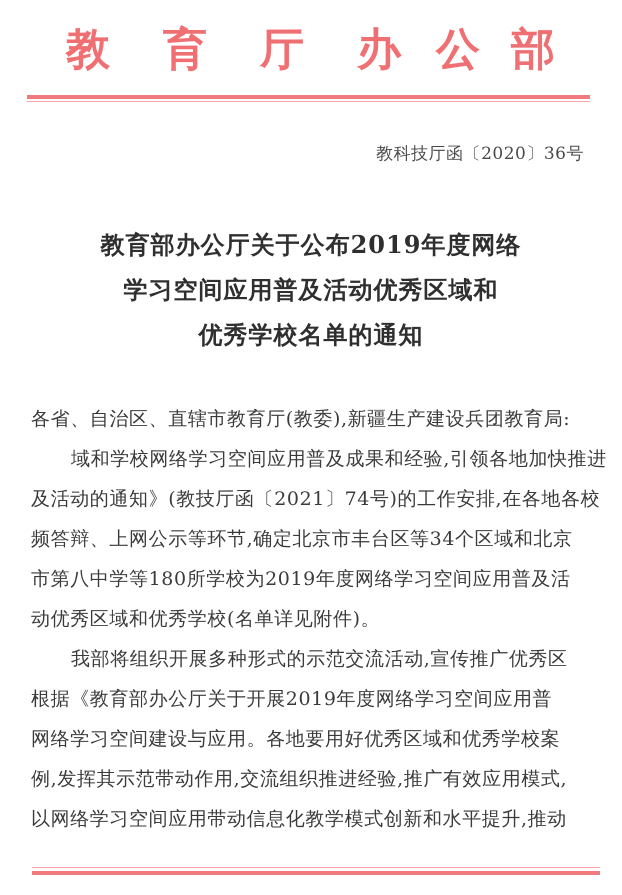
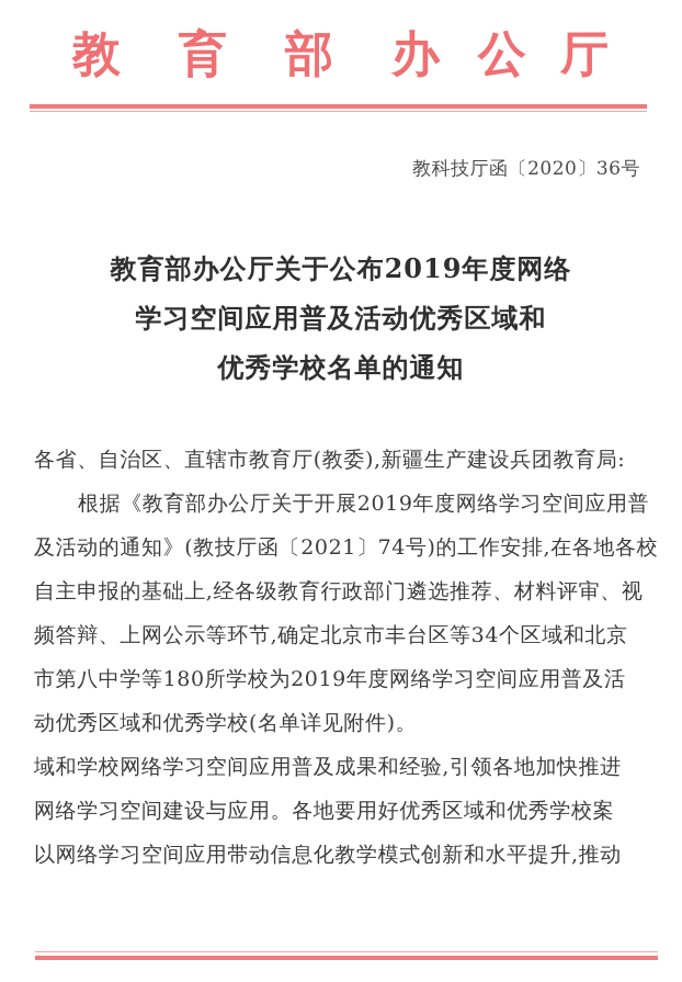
  教
  育
- 厅
+ 部
  办
  公
- 部
+ 厅
  教科技厅函〔2020〕36号
  教育部办公厅关于公布2019年度网络
  学习空间应用普及活动优秀区域和
  优秀学校名单的通知
  各省、自治区、直辖市教育厅(教委),新疆生产建设兵团教育局:
- 域和学校网络学习空间应用普及成果和经验,引领各地加快推进
+ 根据《教育部办公厅关于开展2019年度网络学习空间应用普
  及活动的通知》(教技厅函〔2021〕74号)的工作安排,在各地各校
+ 自主申报的基础上,经各级教育行政部门遴选推荐、材料评审、视
  频答辩、上网公示等环节,确定北京市丰台区等34个区域和北京
  市第八中学等180所学校为2019年度网络学习空间应用普及活
  动优秀区域和优秀学校(名单详见附件)。
- 我部将组织开展多种形式的示范交流活动,宣传推广优秀区
- 根据《教育部办公厅关于开展2019年度网络学习空间应用普
+ 域和学校网络学习空间应用普及成果和经验,引领各地加快推进
  网络学习空间建设与应用。各地要用好优秀区域和优秀学校案
- 例,发挥其示范带动作用,交流组织推进经验,推广有效应用模式,
  以网络学习空间应用带动信息化教学模式创新和水平提升,推动
